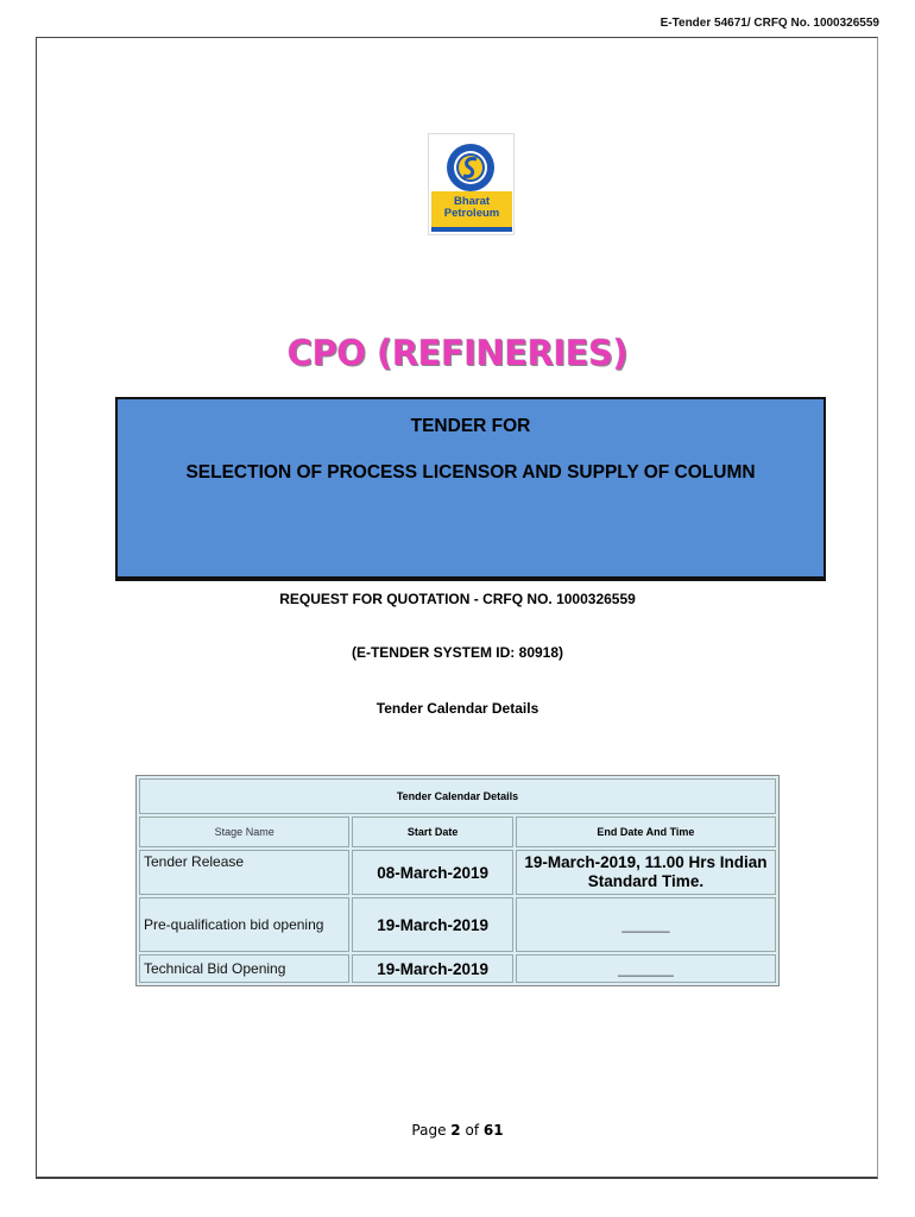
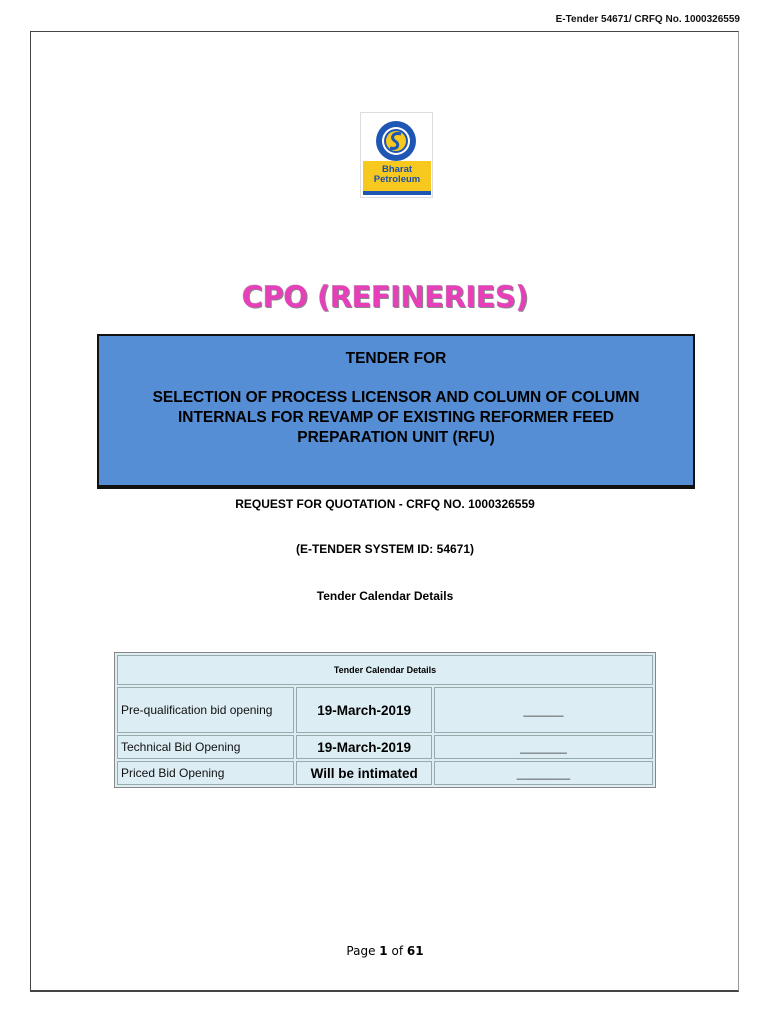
  E-Tender 54671/ CRFQ No. 1000326559
  Bharat
  Petroleum
  CPO (REFINERIES)
  TENDER FOR
- SELECTION OF PROCESS LICENSOR AND SUPPLY OF COLUMN
+ SELECTION OF PROCESS LICENSOR AND COLUMN OF COLUMN
+ INTERNALS FOR REVAMP OF EXISTING REFORMER FEED
+ PREPARATION UNIT (RFU)
  REQUEST FOR QUOTATION - CRFQ NO. 1000326559
- (E-TENDER SYSTEM ID: 80918)
+ (E-TENDER SYSTEM ID: 54671)
  Tender Calendar Details
  Tender Calendar Details
- Stage Name	Start Date	End Date And Time
- Tender Release	08-March-2019	19-March-2019, 11.00 Hrs Indian Standard Time.
  Pre-qualification bid opening	19-March-2019	______
  Technical Bid Opening	19-March-2019	_______
+ Priced Bid Opening	Will be intimated	________
- Page 2 of 61
+ Page 1 of 61
